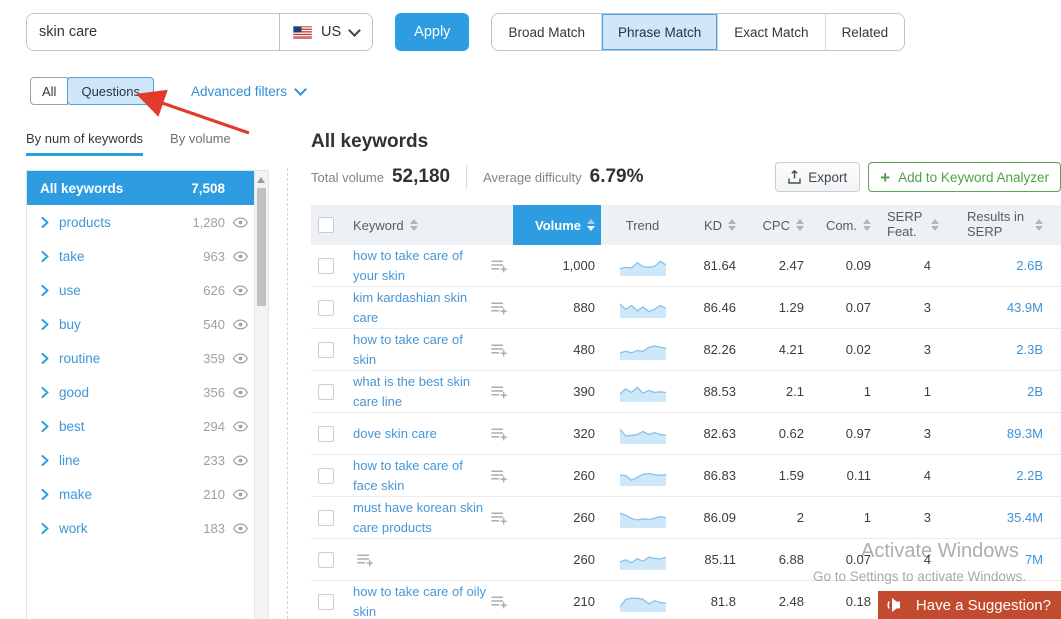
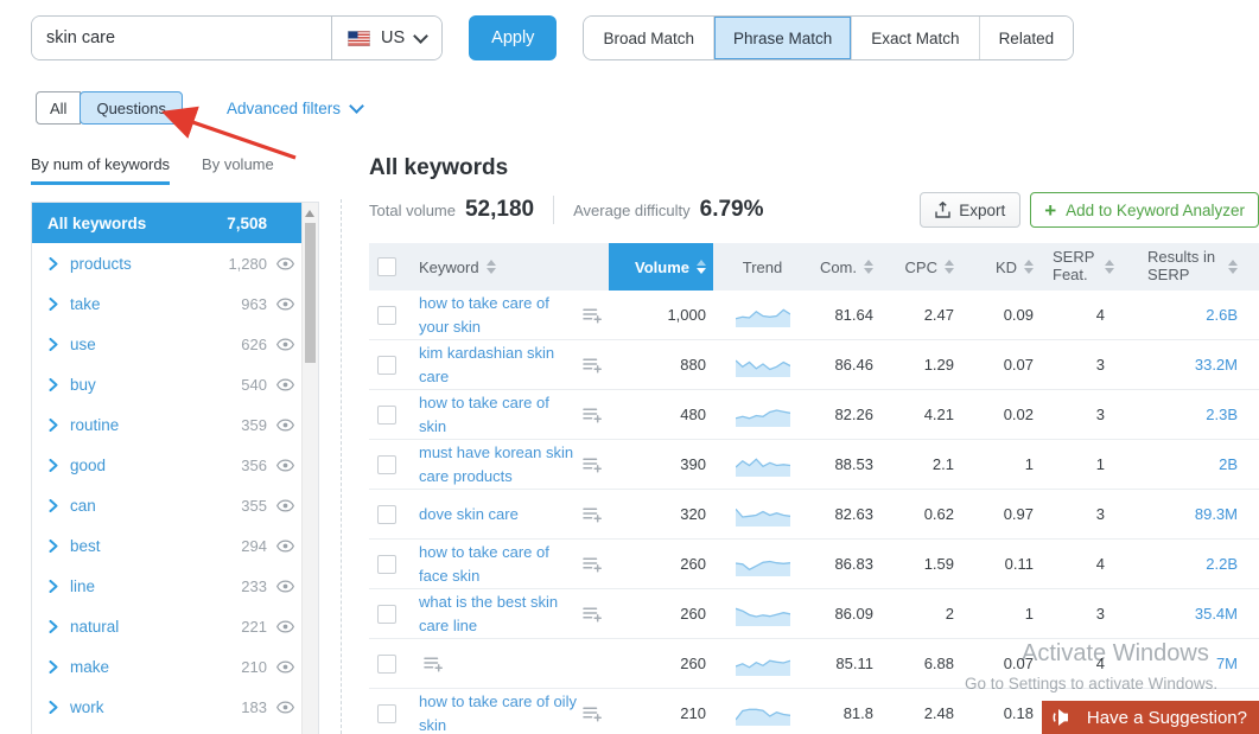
  skin care
  US
  Apply
  Broad Match
  Phrase Match
  Exact Match
  Related
  All
  Questions
  Advanced filters
  By num of keywords
  By volume
  All keywords
  7,508
  products
  1,280
  take
  963
  use
  626
  buy
  540
  routine
  359
  good
  356
+ can
+ 355
  best
  294
  line
  233
+ natural
+ 221
  make
  210
  work
  183
  All keywords
  Total volume
  52,180
  Average difficulty
  6.79%
  Export
  +
  Add to Keyword Analyzer
  Keyword
  Volume
  Trend
- KD
+ Com.
  CPC
- Com.
+ KD
  SERP Feat.
  Results in SERP
  how to take care of your skin
  1,000
  81.64
  2.47
  0.09
  4
  2.6B
  kim kardashian skin care
  880
  86.46
  1.29
  0.07
  3
- 43.9M
+ 33.2M
  how to take care of skin
  480
  82.26
  4.21
  0.02
  3
  2.3B
- what is the best skin care line
+ must have korean skin care products
  390
  88.53
  2.1
  1
  1
  2B
  dove skin care
  320
  82.63
  0.62
  0.97
  3
  89.3M
  how to take care of face skin
  260
  86.83
  1.59
  0.11
  4
  2.2B
- must have korean skin care products
+ what is the best skin care line
  260
  86.09
  2
  1
  3
  35.4M
  260
  85.11
  6.88
  0.07
  4
  7M
  how to take care of oily skin
  210
  81.8
  2.48
  0.18
  Activate Windows
  Go to Settings to activate Windows.
  Have a Suggestion?
